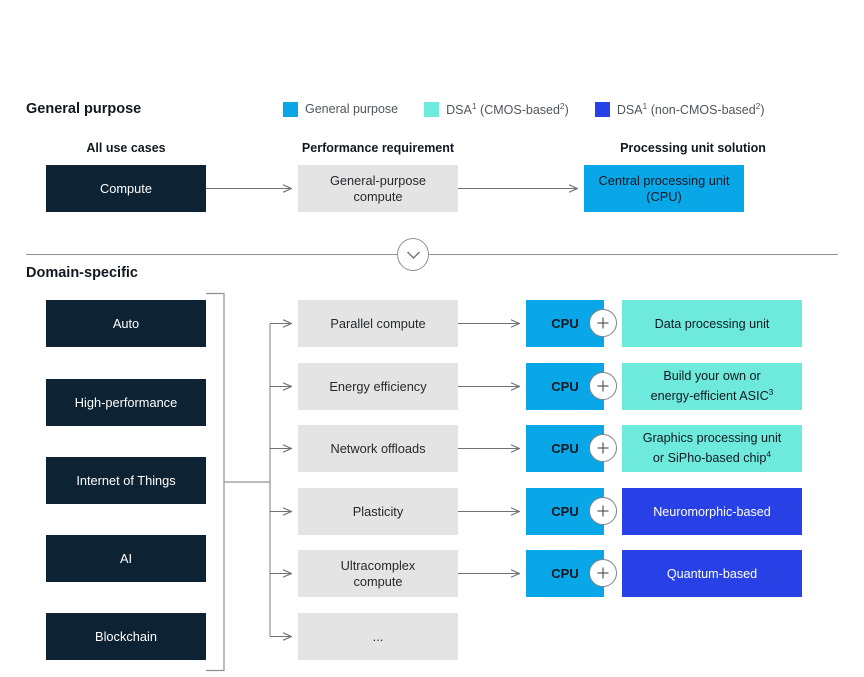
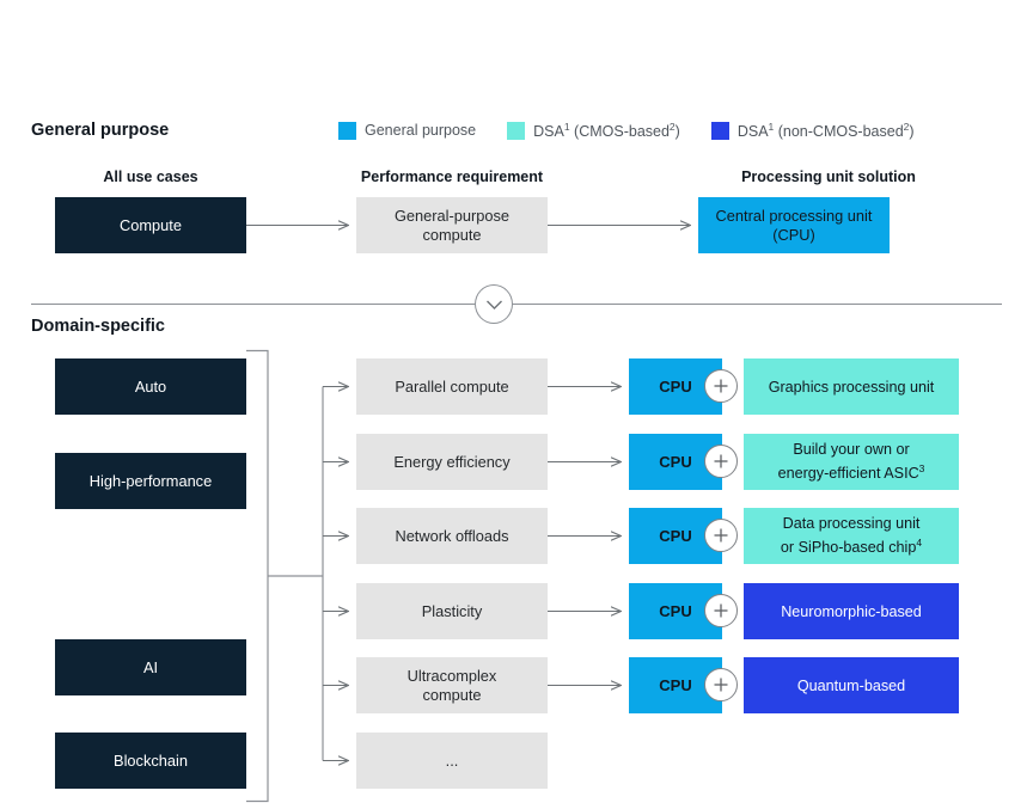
  General purpose
  General purpose
  DSA1 (CMOS-based2)
  DSA1 (non-CMOS-based2)
  All use cases
  Performance requirement
  Processing unit solution
  Compute
  General-purpose
  compute
  Central processing unit
  (CPU)
  Domain-specific
  Auto
  High-performance
- Internet of Things
  AI
  Blockchain
  Parallel compute
  Energy efficiency
  Network offloads
  Plasticity
  Ultracomplex
  compute
  ...
  CPU
- Data processing unit
+ Graphics processing unit
  CPU
  Build your own or
  energy-efficient ASIC3
  CPU
- Graphics processing unit
+ Data processing unit
  or SiPho-based chip4
  CPU
  Neuromorphic-based
  CPU
  Quantum-based
